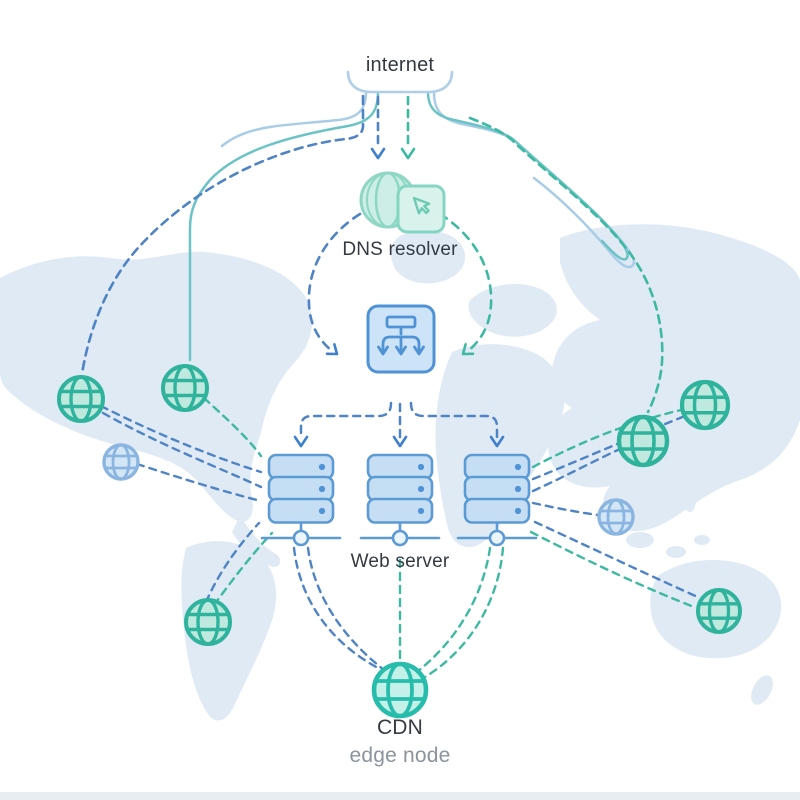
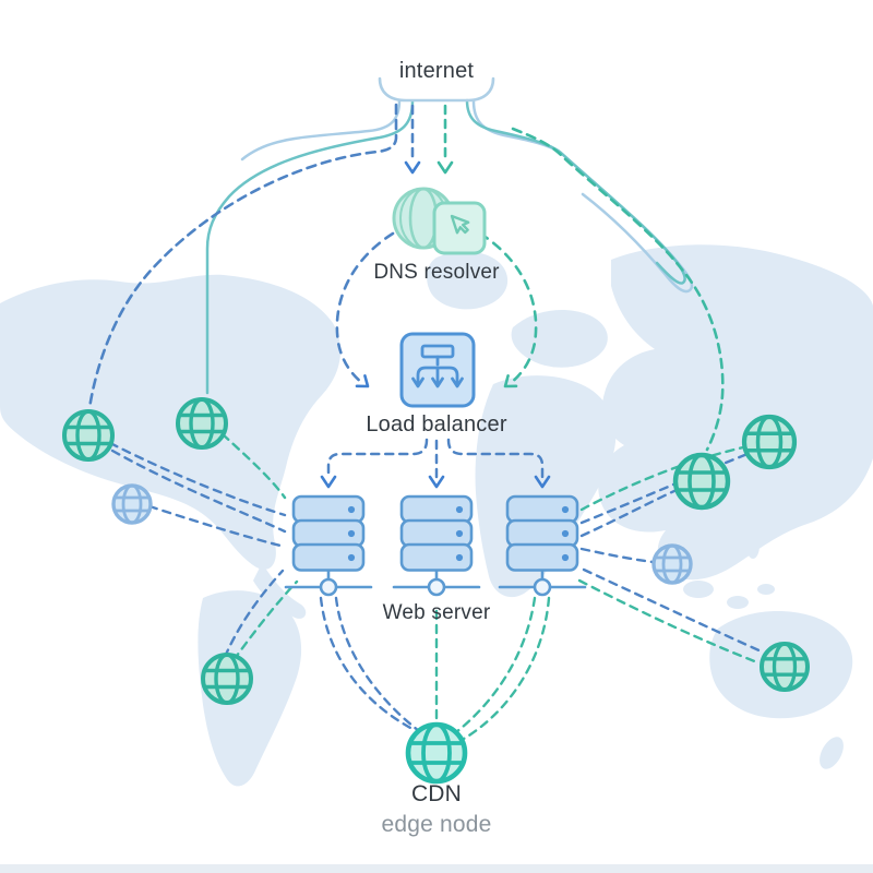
  internet
  DNS resolver
+ Load balancer
  Web server
  CDN
  edge node
